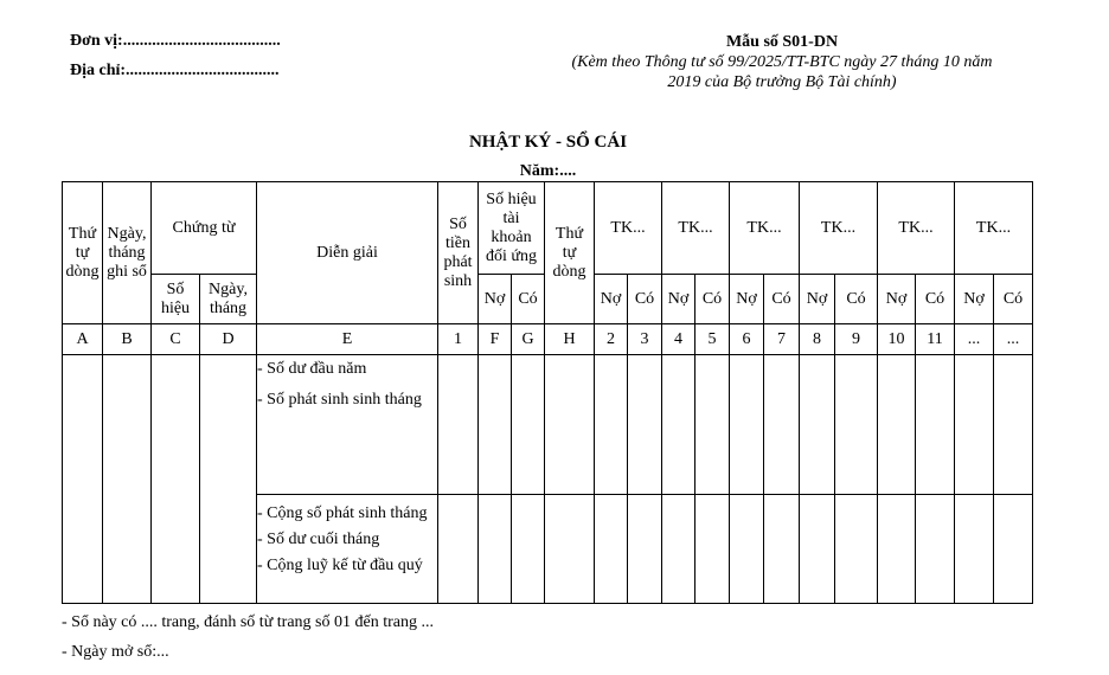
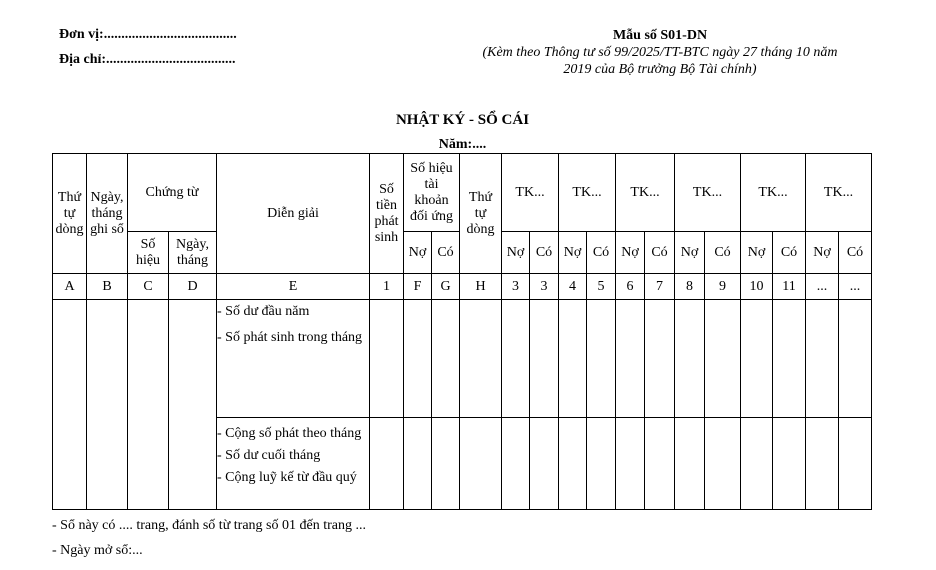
  Đơn vị:......................................
  Địa chỉ:.....................................
  Mẫu số S01-DN
  (Kèm theo Thông tư số 99/2025/TT-BTC ngày 27 tháng 10 năm
  2019 của Bộ trưởng Bộ Tài chính)
  NHẬT KÝ - SỔ CÁI
  Năm:....
  Thứ tự dòng	Ngày, tháng ghi sổ	Chứng từ	Diễn giải	Số tiền phát sinh	Số hiệu tài khoản đối ứng	Thứ tự dòng	TK...	TK...	TK...	TK...	TK...	TK...
  Số hiệu	Ngày, tháng	Nợ	Có	Nợ	Có	Nợ	Có	Nợ	Có	Nợ	Có	Nợ	Có	Nợ	Có
- A	B	C	D	E	1	F	G	H	2	3	4	5	6	7	8	9	10	11	...	...
+ A	B	C	D	E	1	F	G	H	3	3	4	5	6	7	8	9	10	11	...	...
- 				- Số dư đầu năm - Số phát sinh sinh tháng
+ 				- Số dư đầu năm - Số phát sinh trong tháng
- - Cộng số phát sinh tháng - Số dư cuối tháng - Cộng luỹ kế từ đầu quý
+ - Cộng số phát theo tháng - Số dư cuối tháng - Cộng luỹ kế từ đầu quý
  - Sổ này có .... trang, đánh số từ trang số 01 đến trang ...
  - Ngày mở sổ:...
